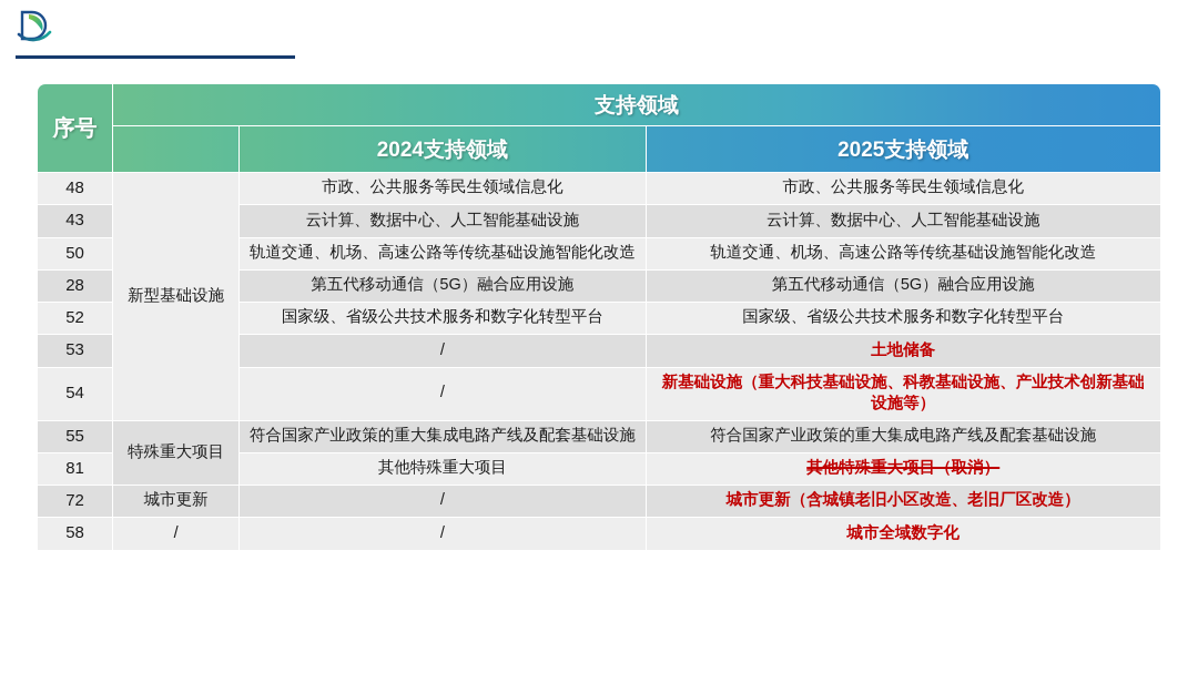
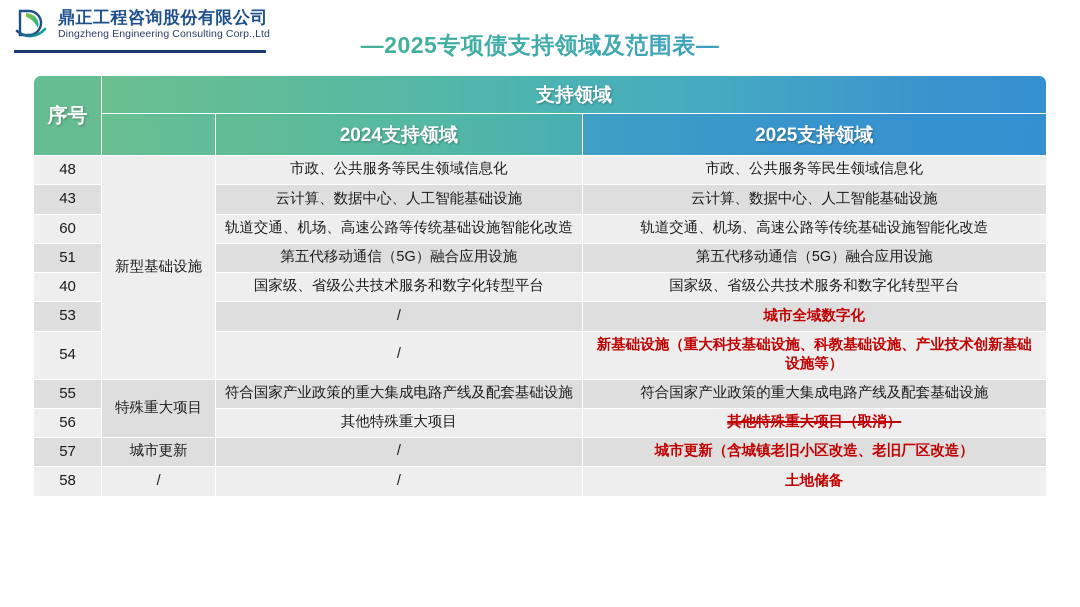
+ 鼎正工程咨询股份有限公司
+ —2025专项债支持领域及范围表—
  序号	支持领域
  	2024支持领域	2025支持领域
  48	新型基础设施	市政、公共服务等民生领域信息化	市政、公共服务等民生领域信息化
  43	云计算、数据中心、人工智能基础设施	云计算、数据中心、人工智能基础设施
- 50	轨道交通、机场、高速公路等传统基础设施智能化改造	轨道交通、机场、高速公路等传统基础设施智能化改造
+ 60	轨道交通、机场、高速公路等传统基础设施智能化改造	轨道交通、机场、高速公路等传统基础设施智能化改造
- 28	第五代移动通信（5G）融合应用设施	第五代移动通信（5G）融合应用设施
+ 51	第五代移动通信（5G）融合应用设施	第五代移动通信（5G）融合应用设施
- 52	国家级、省级公共技术服务和数字化转型平台	国家级、省级公共技术服务和数字化转型平台
+ 40	国家级、省级公共技术服务和数字化转型平台	国家级、省级公共技术服务和数字化转型平台
- 53	/	土地储备
+ 53	/	城市全域数字化
  54	/	新基础设施（重大科技基础设施、科教基础设施、产业技术创新基础设施等）
  55	特殊重大项目	符合国家产业政策的重大集成电路产线及配套基础设施	符合国家产业政策的重大集成电路产线及配套基础设施
- 81	其他特殊重大项目	其他特殊重大项目（取消）
+ 56	其他特殊重大项目	其他特殊重大项目（取消）
- 72	城市更新	/	城市更新（含城镇老旧小区改造、老旧厂区改造）
+ 57	城市更新	/	城市更新（含城镇老旧小区改造、老旧厂区改造）
- 58	/	/	城市全域数字化
+ 58	/	/	土地储备
